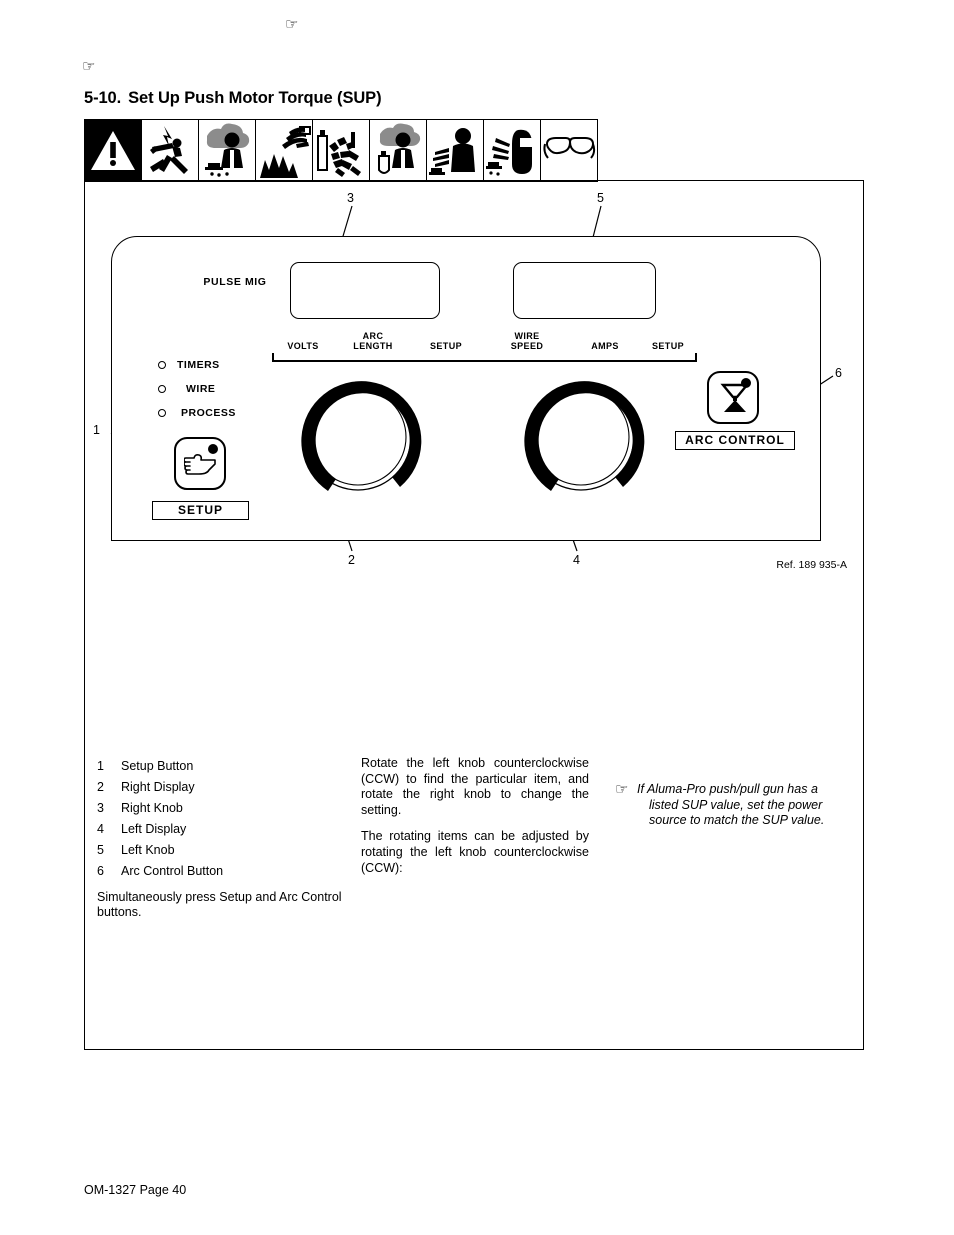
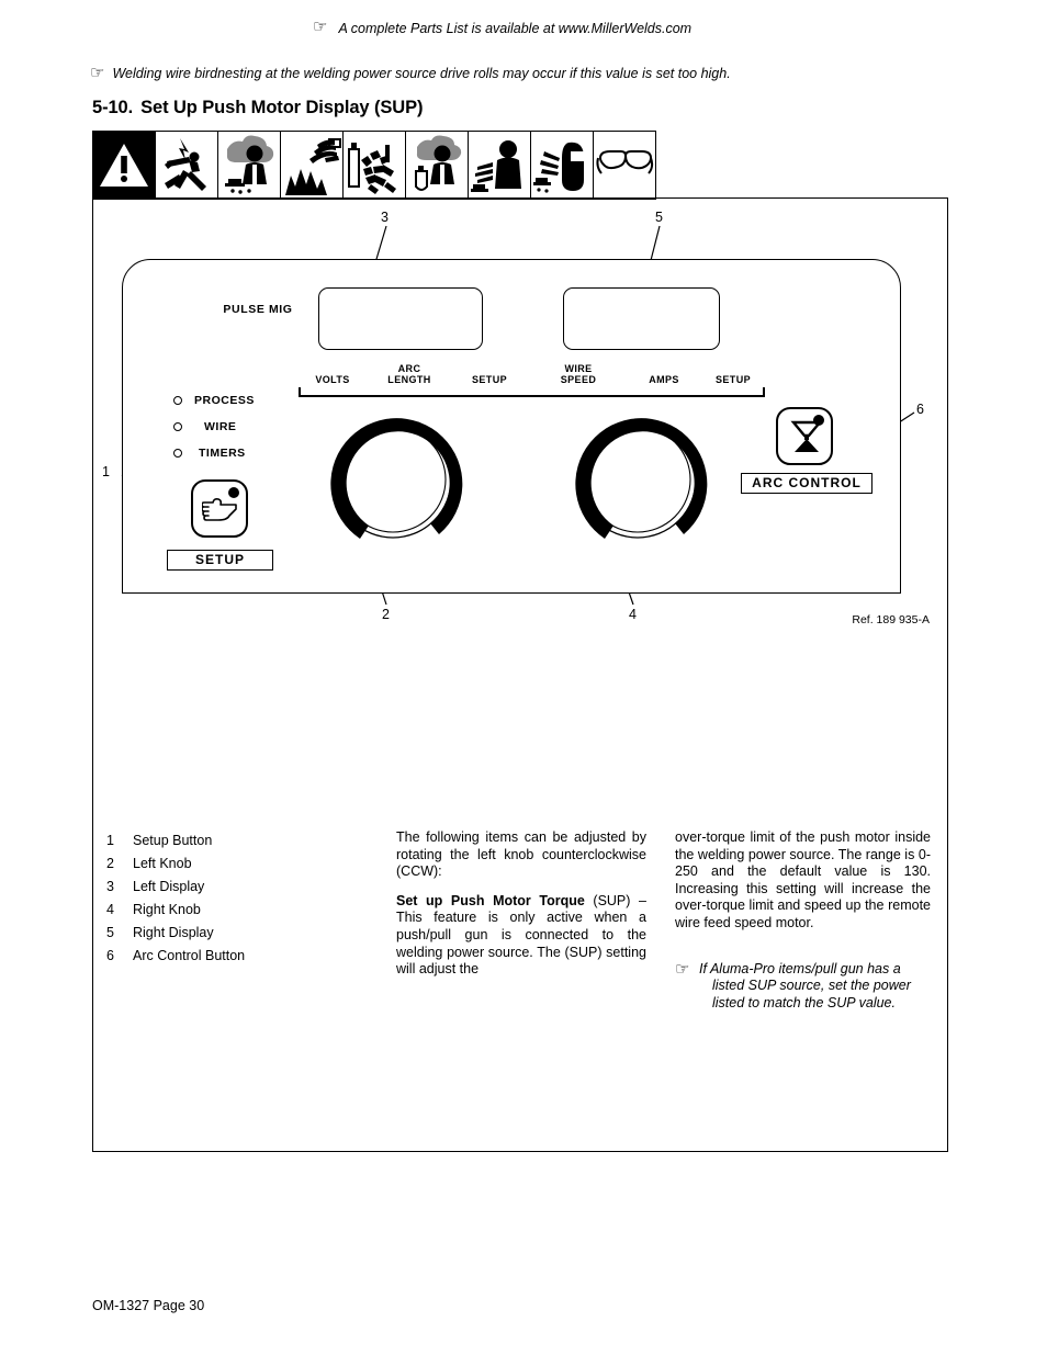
  ☞
+ A complete Parts List is available at www.MillerWelds.com
  ☞
+ Welding wire birdnesting at the welding power source drive rolls may occur if this value is set too high.
- 5-10. Set Up Push Motor Torque (SUP)
+ 5-10. Set Up Push Motor Display (SUP)
  3
  5
  1
  2
  4
  6
  PULSE MIG
  VOLTS
  ARC
  LENGTH
  SETUP
  WIRE
  SPEED
  AMPS
  SETUP
- TIMERS
+ PROCESS
  WIRE
- PROCESS
+ TIMERS
  SETUP
  ARC CONTROL
  Ref. 189 935-A
  1
  Setup Button
  2
- Right Display
+ Left Knob
  3
- Right Knob
+ Left Display
  4
- Left Display
+ Right Knob
  5
- Left Knob
+ Right Display
  6
  Arc Control Button
- Simultaneously press Setup and Arc Control buttons.
- Rotate the left knob counterclockwise (CCW) to find the particular item, and rotate the right knob to change the setting.
- The rotating items can be adjusted by rotating the left knob counterclockwise (CCW):
+ The following items can be adjusted by rotating the left knob counterclockwise (CCW):
+ Set up Push Motor Torque (SUP) – This feature is only active when a push/pull gun is connected to the welding power source. The (SUP) setting will adjust the
+ over-torque limit of the push motor inside the welding power source. The range is 0-250 and the default value is 130. Increasing this setting will increase the over-torque limit and speed up the remote wire feed speed motor.
  ☞
- If Aluma-Pro push/pull gun has a
+ If Aluma-Pro items/pull gun has a
- listed SUP value, set the power
+ listed SUP source, set the power
- source to match the SUP value.
+ listed to match the SUP value.
- OM-1327 Page 40
+ OM-1327 Page 30
